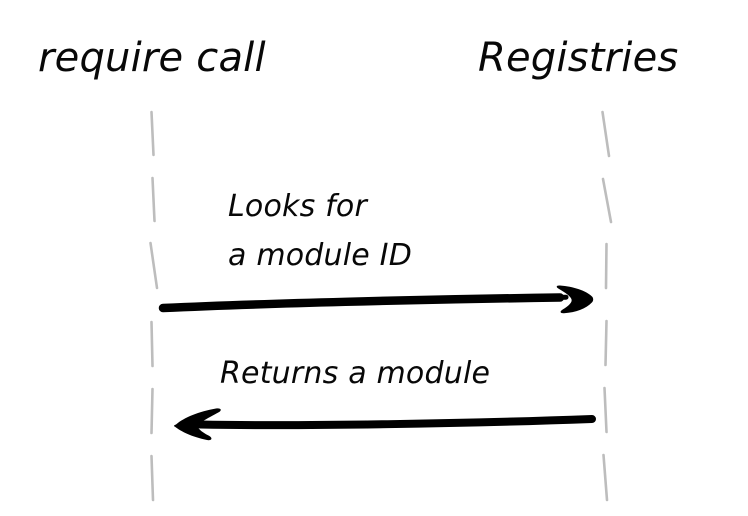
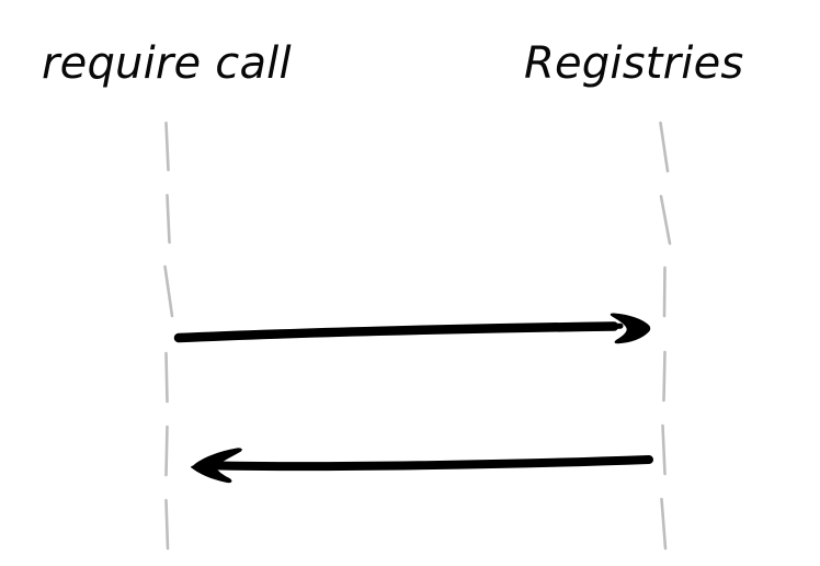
  require call
  Registries
- Looks for
- a module ID
- Returns a module
